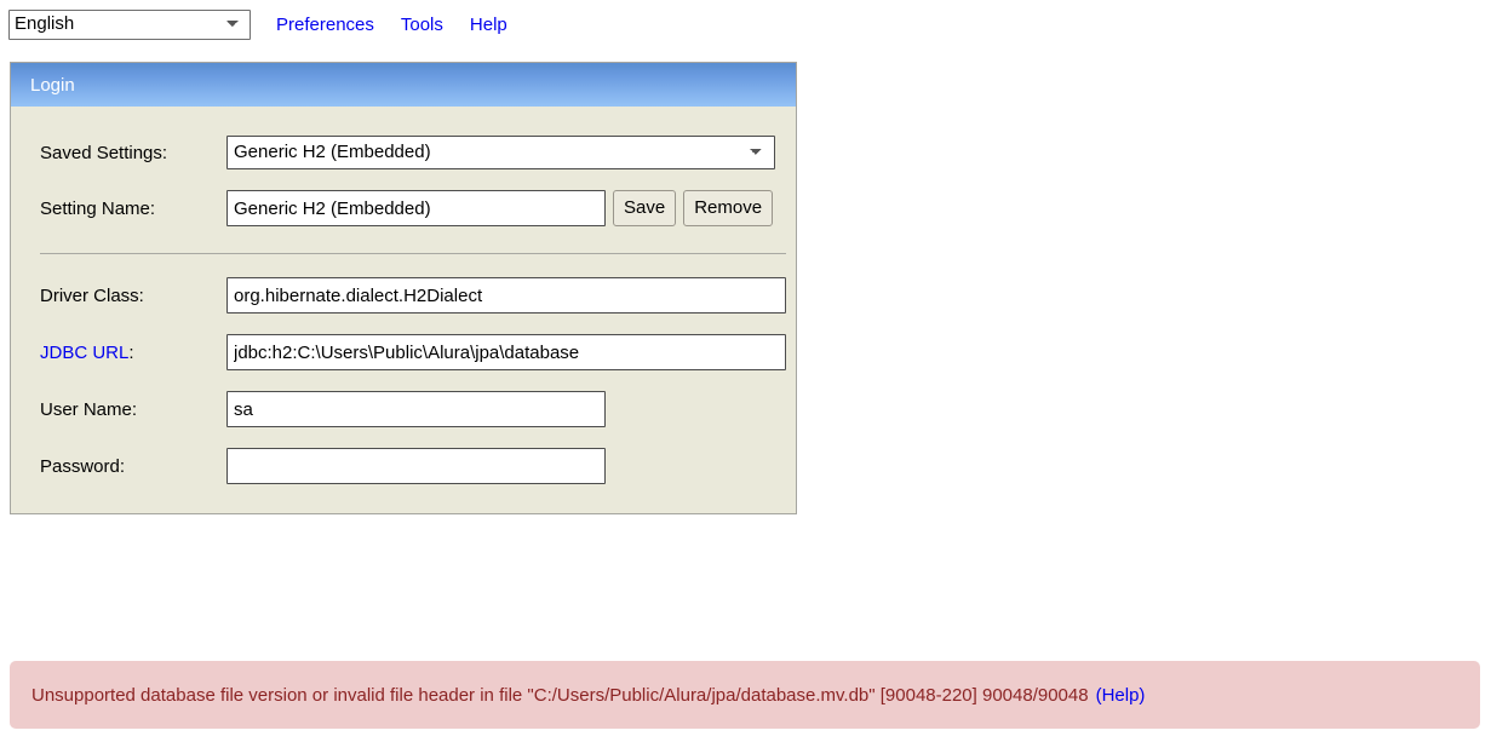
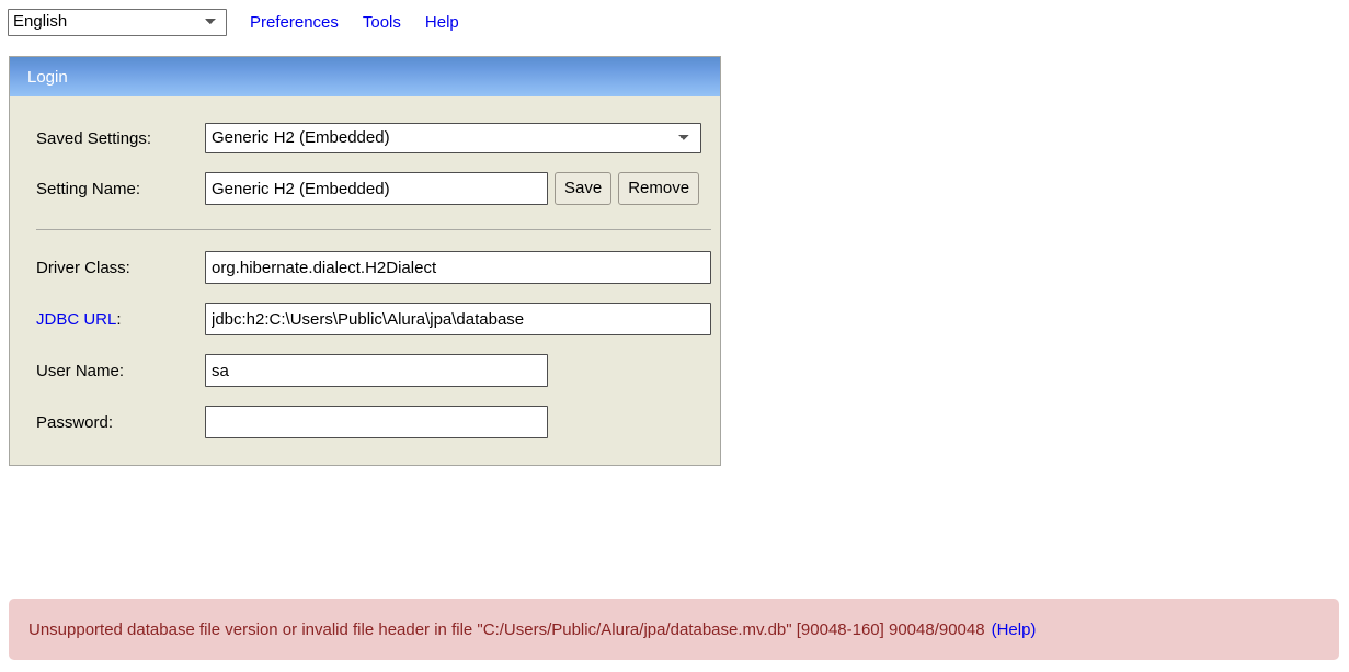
  English
  Preferences
  Tools
  Help
  Login
  Saved Settings:
  Generic H2 (Embedded)
  Setting Name:
  Generic H2 (Embedded)
  Save
  Remove
  Driver Class:
  org.hibernate.dialect.H2Dialect
  JDBC URL:
  jdbc:h2:C:\Users\Public\Alura\jpa\database
  User Name:
  sa
  Password:
- Unsupported database file version or invalid file header in file "C:/Users/Public/Alura/jpa/database.mv.db" [90048-220] 90048/90048
+ Unsupported database file version or invalid file header in file "C:/Users/Public/Alura/jpa/database.mv.db" [90048-160] 90048/90048
  (Help)
